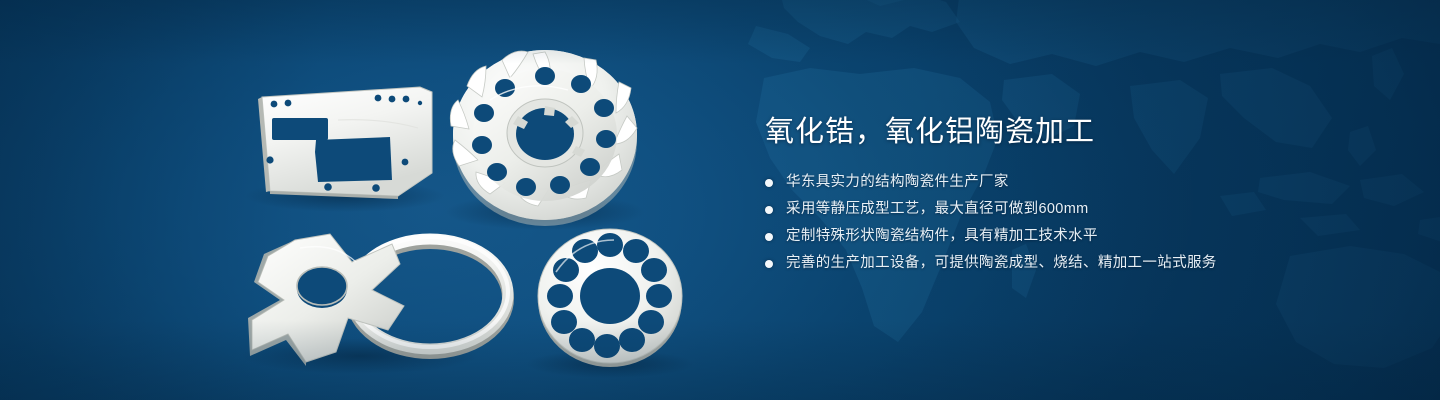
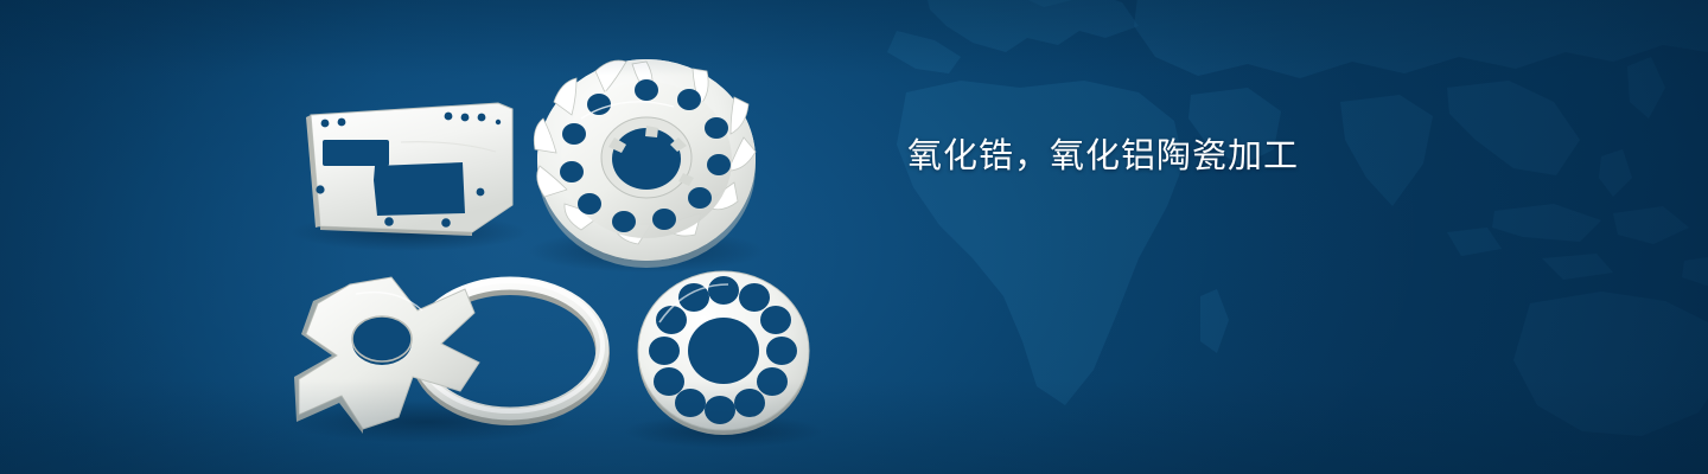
  氧化锆，氧化铝陶瓷加工
- 华东具实力的结构陶瓷件生产厂家
- 采用等静压成型工艺，最大直径可做到600mm
- 定制特殊形状陶瓷结构件，具有精加工技术水平
- 完善的生产加工设备，可提供陶瓷成型、烧结、精加工一站式服务
